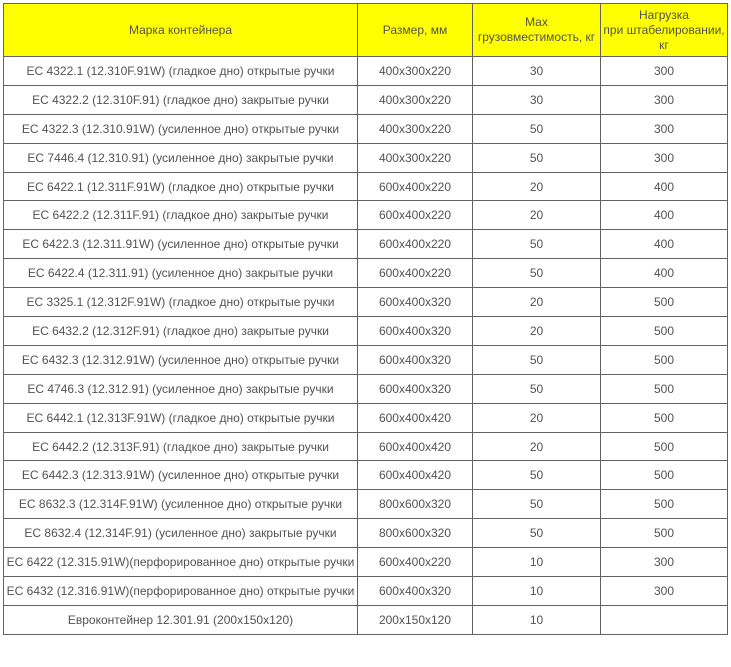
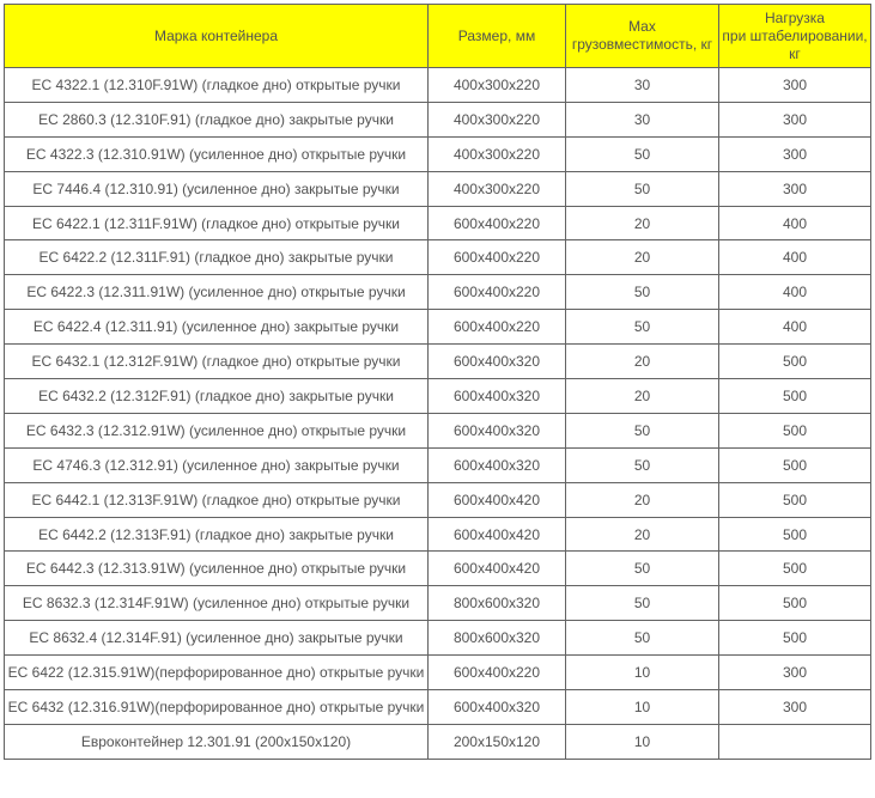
  Марка контейнера	Размер, мм	Max грузовместимость, кг	Нагрузка при штабелировании, кг
  ЕС 4322.1 (12.310F.91W) (гладкое дно) открытые ручки	400x300x220	30	300
- ЕС 4322.2 (12.310F.91) (гладкое дно) закрытые ручки	400x300x220	30	300
+ ЕС 2860.3 (12.310F.91) (гладкое дно) закрытые ручки	400x300x220	30	300
  ЕС 4322.3 (12.310.91W) (усиленное дно) открытые ручки	400x300x220	50	300
  ЕС 7446.4 (12.310.91) (усиленное дно) закрытые ручки	400x300x220	50	300
  ЕС 6422.1 (12.311F.91W) (гладкое дно) открытые ручки	600x400x220	20	400
  ЕС 6422.2 (12.311F.91) (гладкое дно) закрытые ручки	600x400x220	20	400
  ЕС 6422.3 (12.311.91W) (усиленное дно) открытые ручки	600x400x220	50	400
  ЕС 6422.4 (12.311.91) (усиленное дно) закрытые ручки	600x400x220	50	400
- ЕС 3325.1 (12.312F.91W) (гладкое дно) открытые ручки	600x400x320	20	500
+ ЕС 6432.1 (12.312F.91W) (гладкое дно) открытые ручки	600x400x320	20	500
  ЕС 6432.2 (12.312F.91) (гладкое дно) закрытые ручки	600x400x320	20	500
  ЕС 6432.3 (12.312.91W) (усиленное дно) открытые ручки	600x400x320	50	500
  ЕС 4746.3 (12.312.91) (усиленное дно) закрытые ручки	600x400x320	50	500
  ЕС 6442.1 (12.313F.91W) (гладкое дно) открытые ручки	600x400x420	20	500
  ЕС 6442.2 (12.313F.91) (гладкое дно) закрытые ручки	600x400x420	20	500
  ЕС 6442.3 (12.313.91W) (усиленное дно) открытые ручки	600x400x420	50	500
  ЕС 8632.3 (12.314F.91W) (усиленное дно) открытые ручки	800x600x320	50	500
  ЕС 8632.4 (12.314F.91) (усиленное дно) закрытые ручки	800x600x320	50	500
  ЕС 6422 (12.315.91W)(перфорированное дно) открытые ручки	600x400x220	10	300
  ЕС 6432 (12.316.91W)(перфорированное дно) открытые ручки	600x400x320	10	300
  Евроконтейнер 12.301.91 (200x150x120)	200x150x120	10
